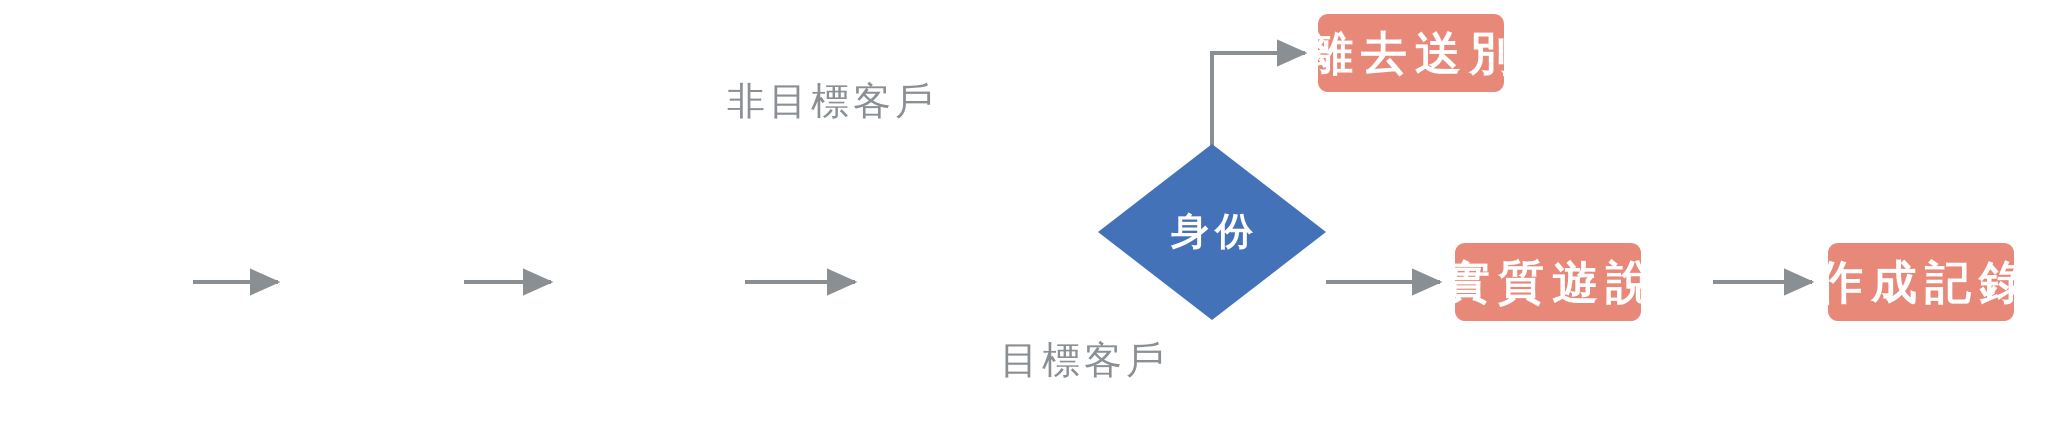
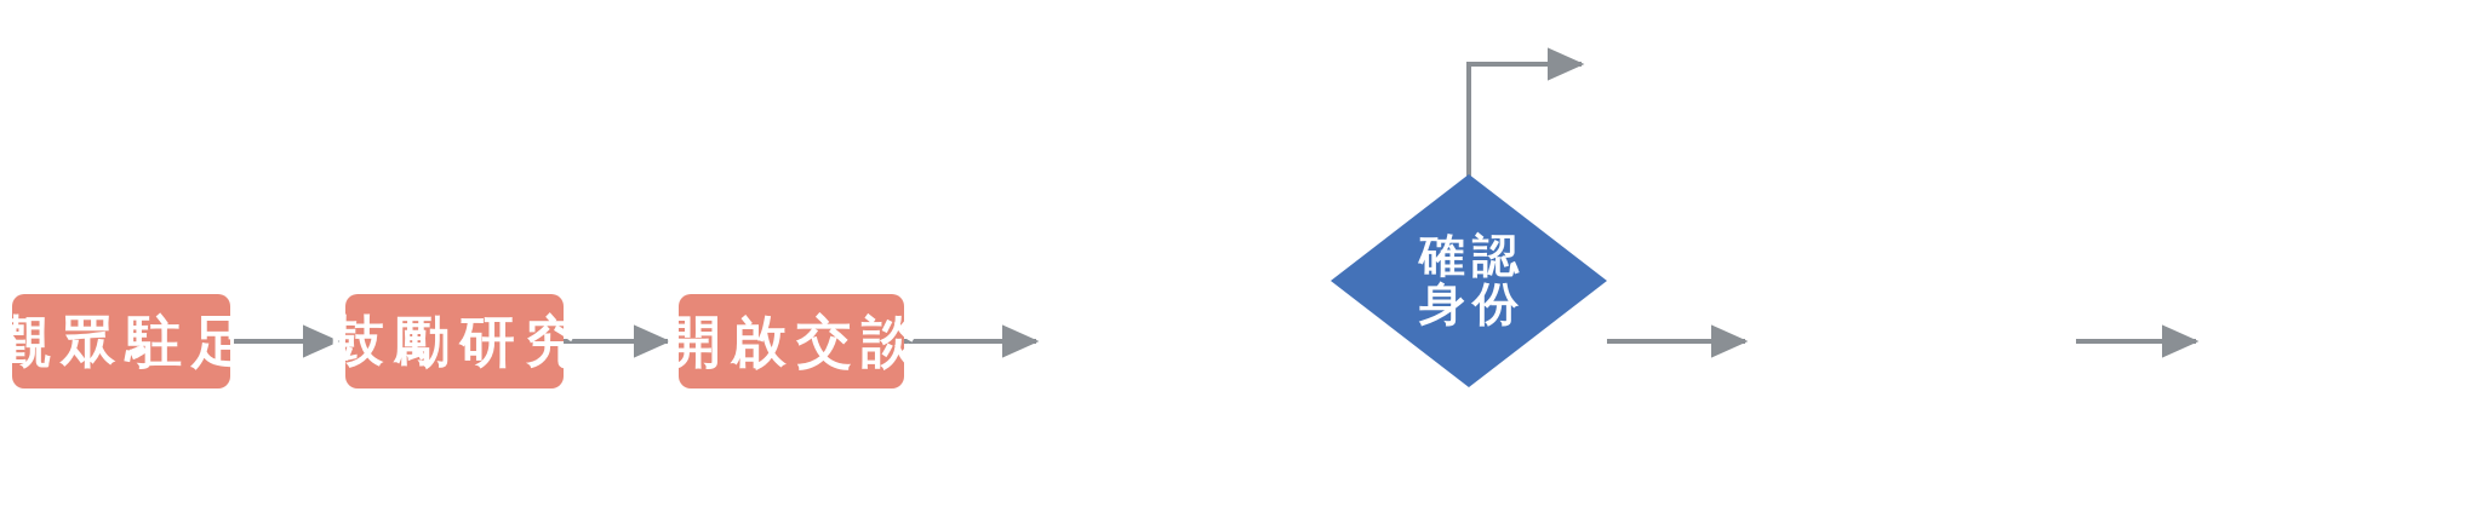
+ 觀眾駐足
+ 鼓勵研究
+ 開啟交談
+ 確認
  身份
- 離去送別
- 實質遊說
- 作成記錄
- 非目標客戶
- 目標客戶
